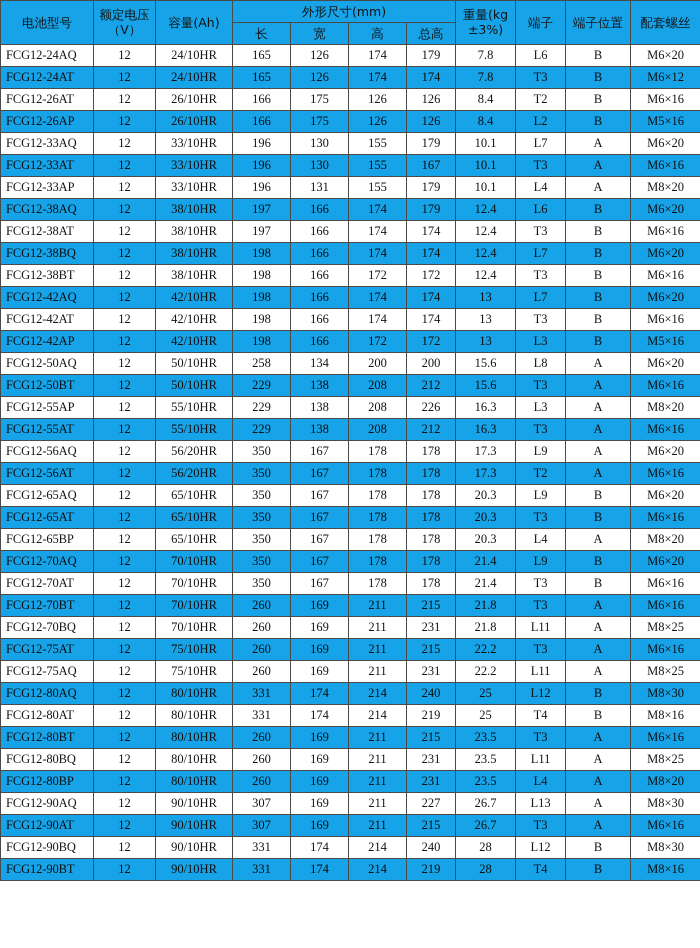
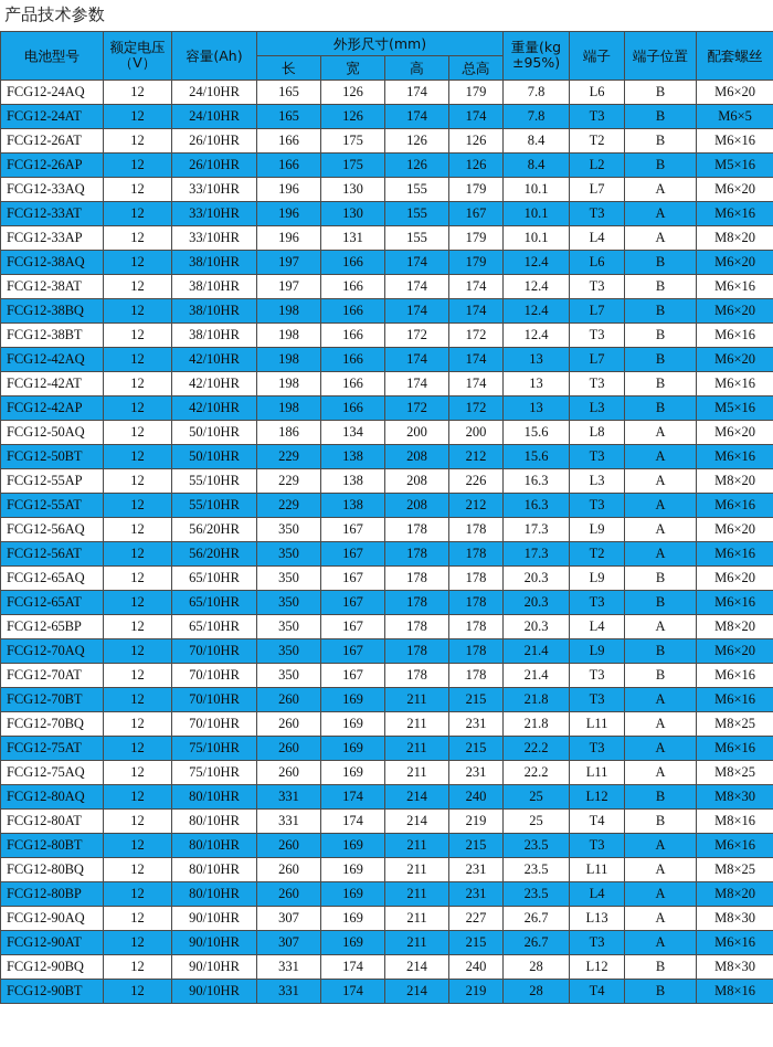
+ 产品技术参数
- 电池型号	额定电压 （V）	容量(Ah)	外形尺寸(mm)	重量(kg ±3%)	端子	端子位置	配套螺丝
+ 电池型号	额定电压 （V）	容量(Ah)	外形尺寸(mm)	重量(kg ±95%)	端子	端子位置	配套螺丝
  长	宽	高	总高
  FCG12-24AQ	12	24/10HR	165	126	174	179	7.8	L6	B	M6×20
- FCG12-24AT	12	24/10HR	165	126	174	174	7.8	T3	B	M6×12
+ FCG12-24AT	12	24/10HR	165	126	174	174	7.8	T3	B	M6×5
  FCG12-26AT	12	26/10HR	166	175	126	126	8.4	T2	B	M6×16
  FCG12-26AP	12	26/10HR	166	175	126	126	8.4	L2	B	M5×16
  FCG12-33AQ	12	33/10HR	196	130	155	179	10.1	L7	A	M6×20
  FCG12-33AT	12	33/10HR	196	130	155	167	10.1	T3	A	M6×16
  FCG12-33AP	12	33/10HR	196	131	155	179	10.1	L4	A	M8×20
  FCG12-38AQ	12	38/10HR	197	166	174	179	12.4	L6	B	M6×20
  FCG12-38AT	12	38/10HR	197	166	174	174	12.4	T3	B	M6×16
  FCG12-38BQ	12	38/10HR	198	166	174	174	12.4	L7	B	M6×20
  FCG12-38BT	12	38/10HR	198	166	172	172	12.4	T3	B	M6×16
  FCG12-42AQ	12	42/10HR	198	166	174	174	13	L7	B	M6×20
  FCG12-42AT	12	42/10HR	198	166	174	174	13	T3	B	M6×16
  FCG12-42AP	12	42/10HR	198	166	172	172	13	L3	B	M5×16
- FCG12-50AQ	12	50/10HR	258	134	200	200	15.6	L8	A	M6×20
+ FCG12-50AQ	12	50/10HR	186	134	200	200	15.6	L8	A	M6×20
  FCG12-50BT	12	50/10HR	229	138	208	212	15.6	T3	A	M6×16
  FCG12-55AP	12	55/10HR	229	138	208	226	16.3	L3	A	M8×20
  FCG12-55AT	12	55/10HR	229	138	208	212	16.3	T3	A	M6×16
  FCG12-56AQ	12	56/20HR	350	167	178	178	17.3	L9	A	M6×20
  FCG12-56AT	12	56/20HR	350	167	178	178	17.3	T2	A	M6×16
  FCG12-65AQ	12	65/10HR	350	167	178	178	20.3	L9	B	M6×20
  FCG12-65AT	12	65/10HR	350	167	178	178	20.3	T3	B	M6×16
  FCG12-65BP	12	65/10HR	350	167	178	178	20.3	L4	A	M8×20
  FCG12-70AQ	12	70/10HR	350	167	178	178	21.4	L9	B	M6×20
  FCG12-70AT	12	70/10HR	350	167	178	178	21.4	T3	B	M6×16
  FCG12-70BT	12	70/10HR	260	169	211	215	21.8	T3	A	M6×16
  FCG12-70BQ	12	70/10HR	260	169	211	231	21.8	L11	A	M8×25
  FCG12-75AT	12	75/10HR	260	169	211	215	22.2	T3	A	M6×16
  FCG12-75AQ	12	75/10HR	260	169	211	231	22.2	L11	A	M8×25
  FCG12-80AQ	12	80/10HR	331	174	214	240	25	L12	B	M8×30
  FCG12-80AT	12	80/10HR	331	174	214	219	25	T4	B	M8×16
  FCG12-80BT	12	80/10HR	260	169	211	215	23.5	T3	A	M6×16
  FCG12-80BQ	12	80/10HR	260	169	211	231	23.5	L11	A	M8×25
  FCG12-80BP	12	80/10HR	260	169	211	231	23.5	L4	A	M8×20
  FCG12-90AQ	12	90/10HR	307	169	211	227	26.7	L13	A	M8×30
  FCG12-90AT	12	90/10HR	307	169	211	215	26.7	T3	A	M6×16
  FCG12-90BQ	12	90/10HR	331	174	214	240	28	L12	B	M8×30
  FCG12-90BT	12	90/10HR	331	174	214	219	28	T4	B	M8×16
